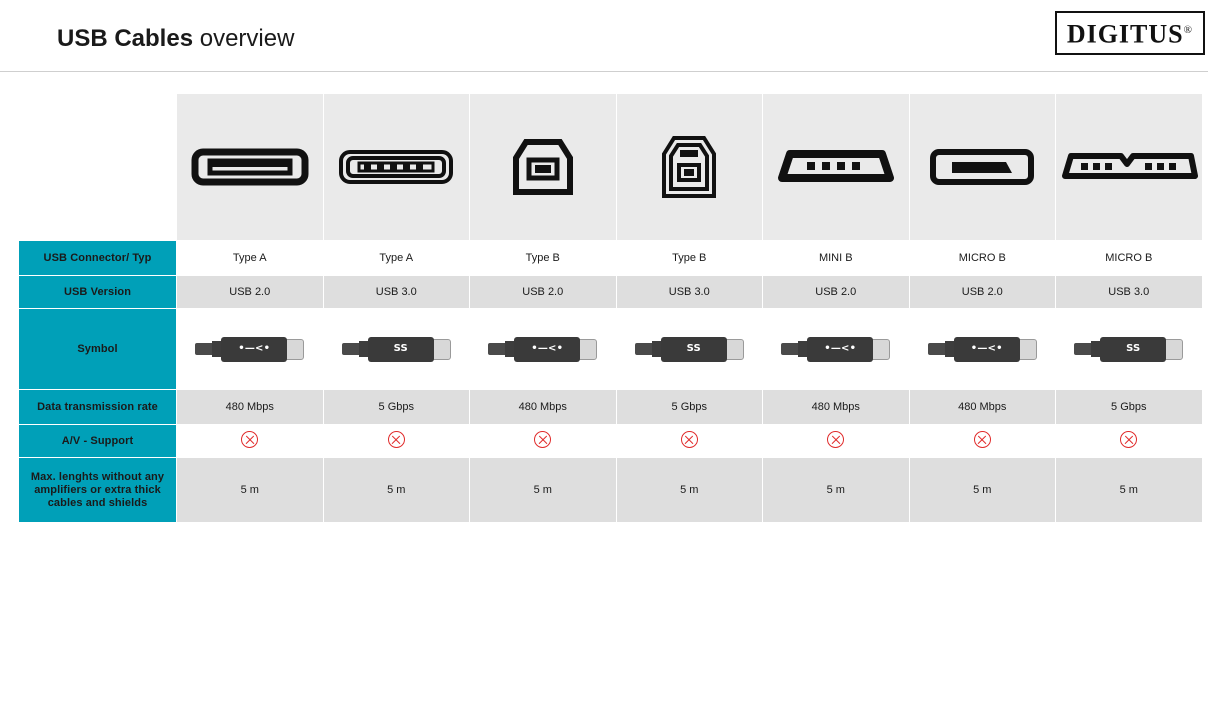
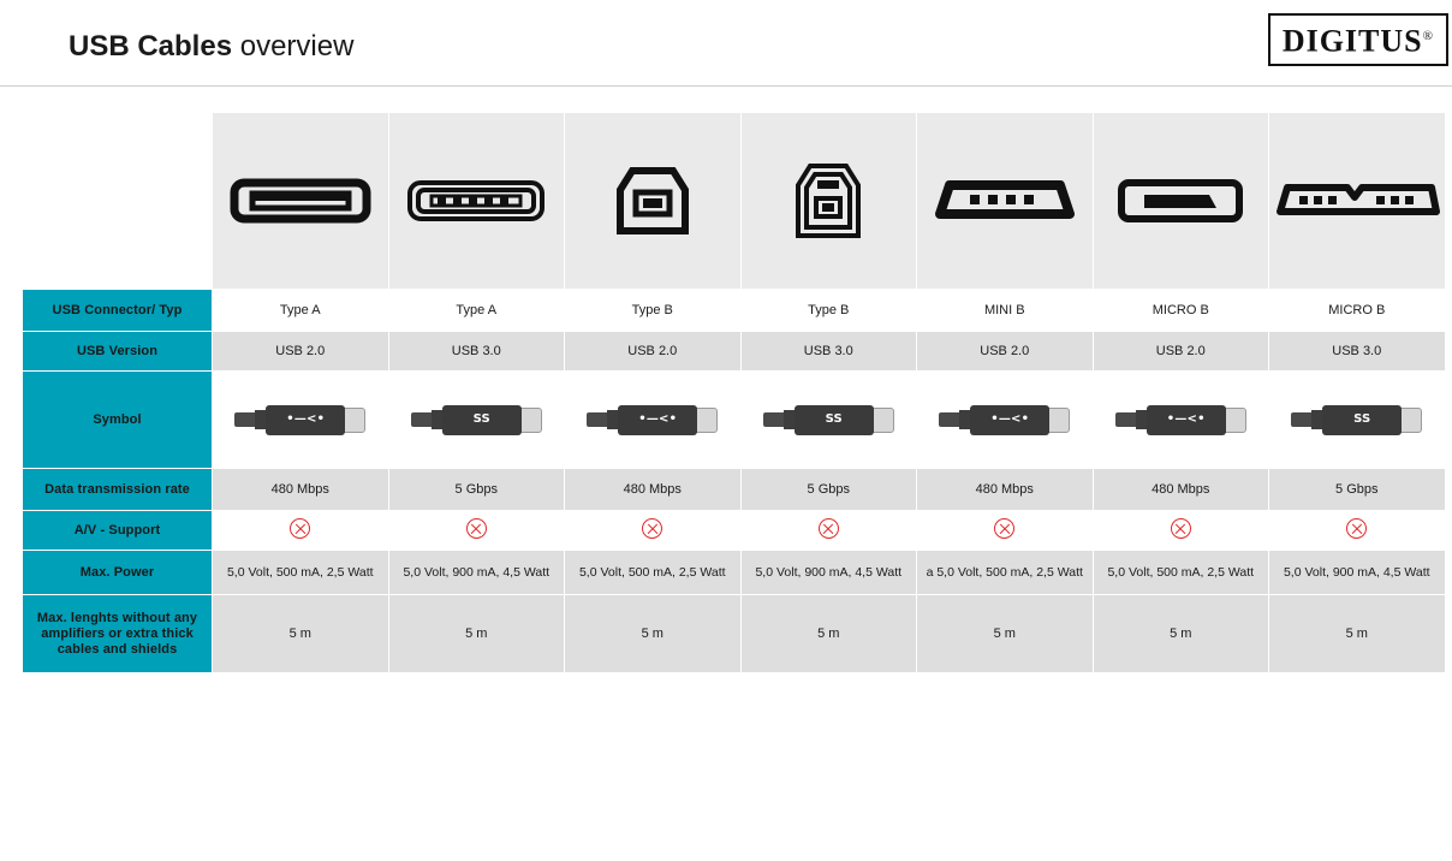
  USB Cables overview
  DIGITUS®
  USB Connector/ Typ	Type A	Type A	Type B	Type B	MINI B	MICRO B	MICRO B
  USB Version	USB 2.0	USB 3.0	USB 2.0	USB 3.0	USB 2.0	USB 2.0	USB 3.0
  Symbol	•—<•	SS	•—<•	SS	•—<•	•—<•	SS
  Data transmission rate	480 Mbps	5 Gbps	480 Mbps	5 Gbps	480 Mbps	480 Mbps	5 Gbps
  A/V - Support
+ Max. Power	5,0 Volt, 500 mA, 2,5 Watt	5,0 Volt, 900 mA, 4,5 Watt	5,0 Volt, 500 mA, 2,5 Watt	5,0 Volt, 900 mA, 4,5 Watt	a 5,0 Volt, 500 mA, 2,5 Watt	5,0 Volt, 500 mA, 2,5 Watt	5,0 Volt, 900 mA, 4,5 Watt
  Max. lenghts without any amplifiers or extra thick cables and shields	5 m	5 m	5 m	5 m	5 m	5 m	5 m
